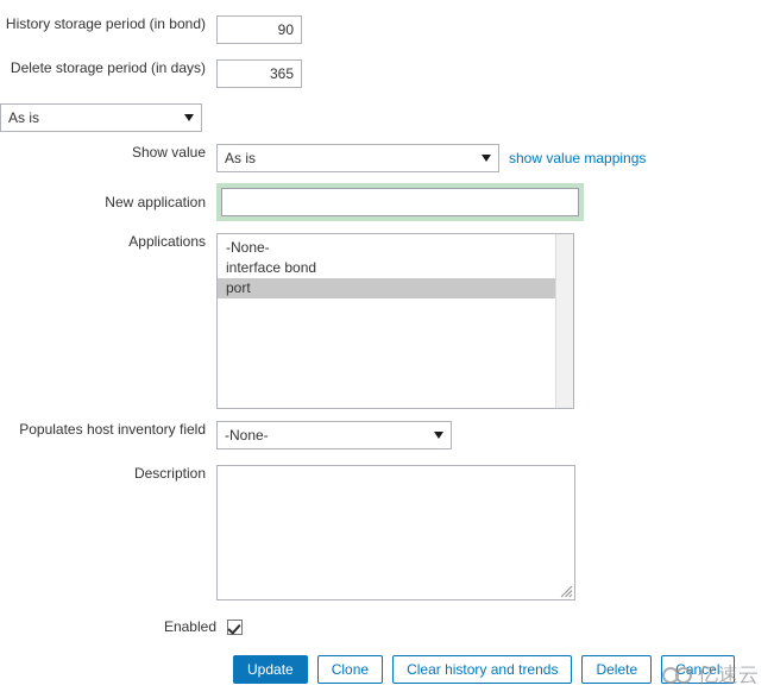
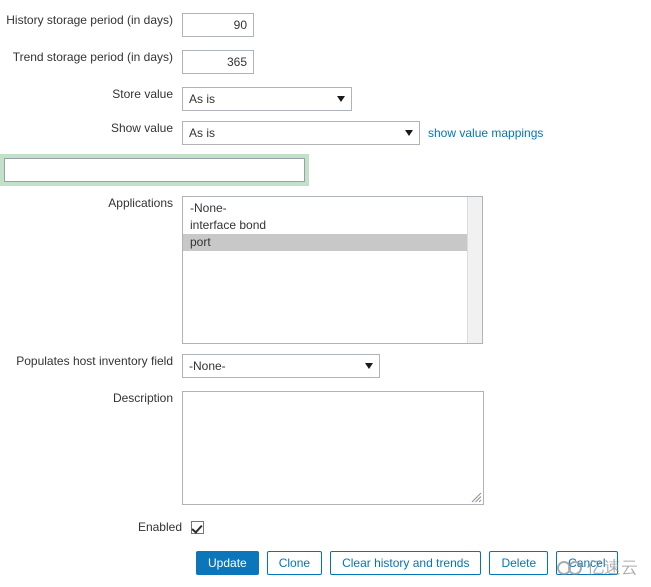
- History storage period (in bond)
+ History storage period (in days)
  90
- Delete storage period (in days)
+ Trend storage period (in days)
  365
+ Store value
  As is
  Show value
  As is
  show value mappings
- New application
  Applications
  -None-
  interface bond
  port
  Populates host inventory field
  -None-
  Description
  Enabled
  Update
  Clone
  Clear history and trends
  Delete
  Cancel
  亿速云
